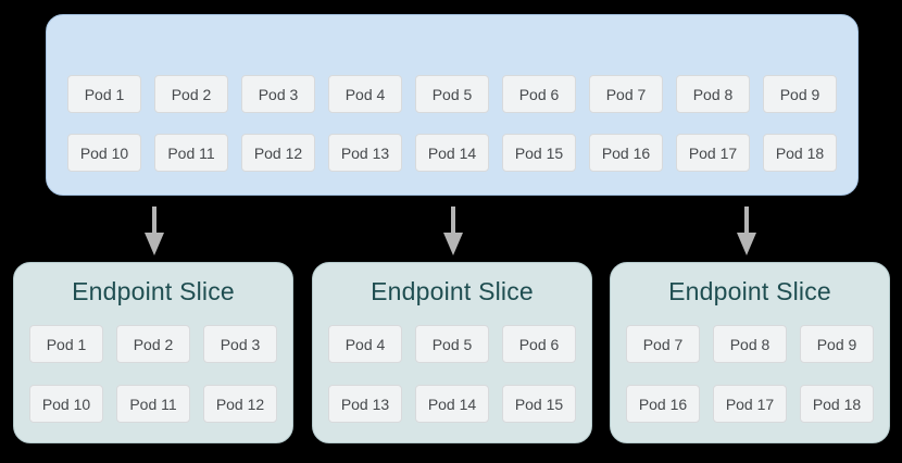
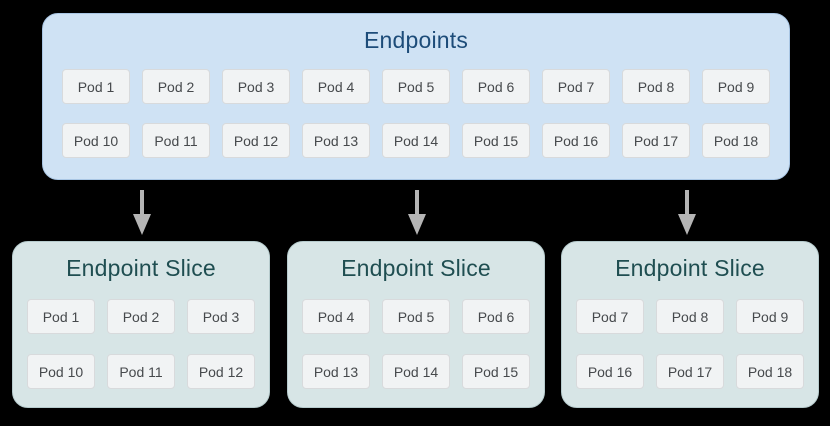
+ Endpoints
  Pod 1
  Pod 2
  Pod 3
  Pod 4
  Pod 5
  Pod 6
  Pod 7
  Pod 8
  Pod 9
  Pod 10
  Pod 11
  Pod 12
  Pod 13
  Pod 14
  Pod 15
  Pod 16
  Pod 17
  Pod 18
  Endpoint Slice
  Pod 1
  Pod 2
  Pod 3
  Pod 10
  Pod 11
  Pod 12
  Endpoint Slice
  Pod 4
  Pod 5
  Pod 6
  Pod 13
  Pod 14
  Pod 15
  Endpoint Slice
  Pod 7
  Pod 8
  Pod 9
  Pod 16
  Pod 17
  Pod 18
